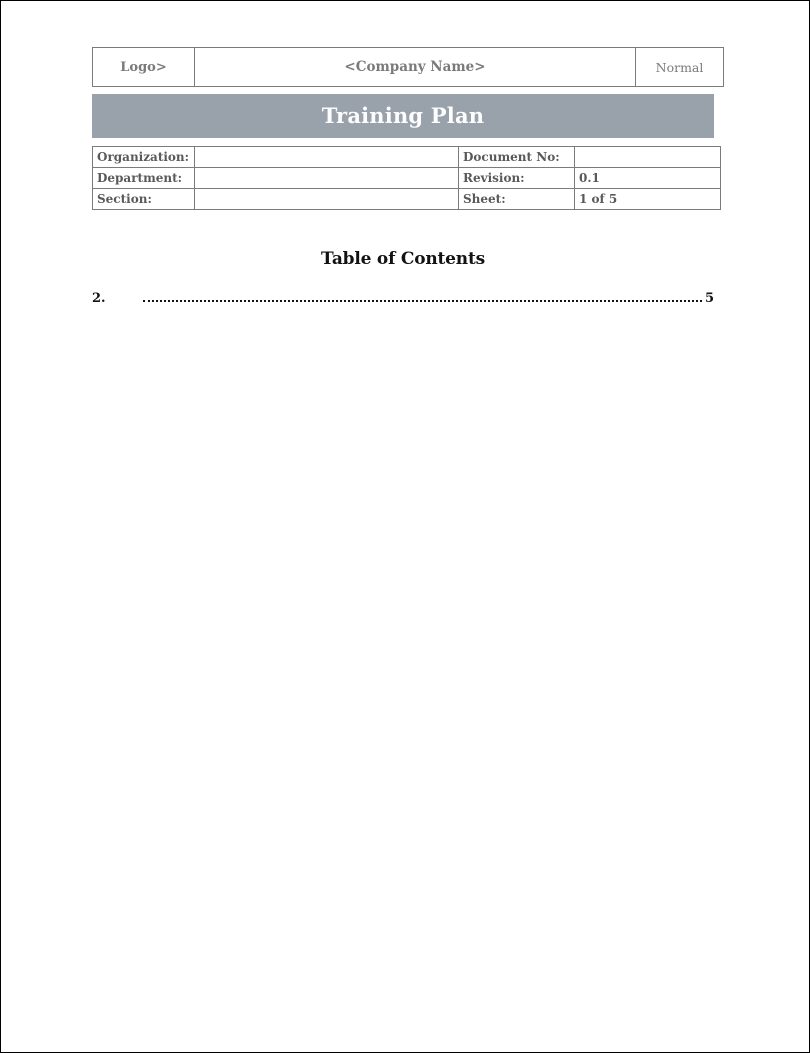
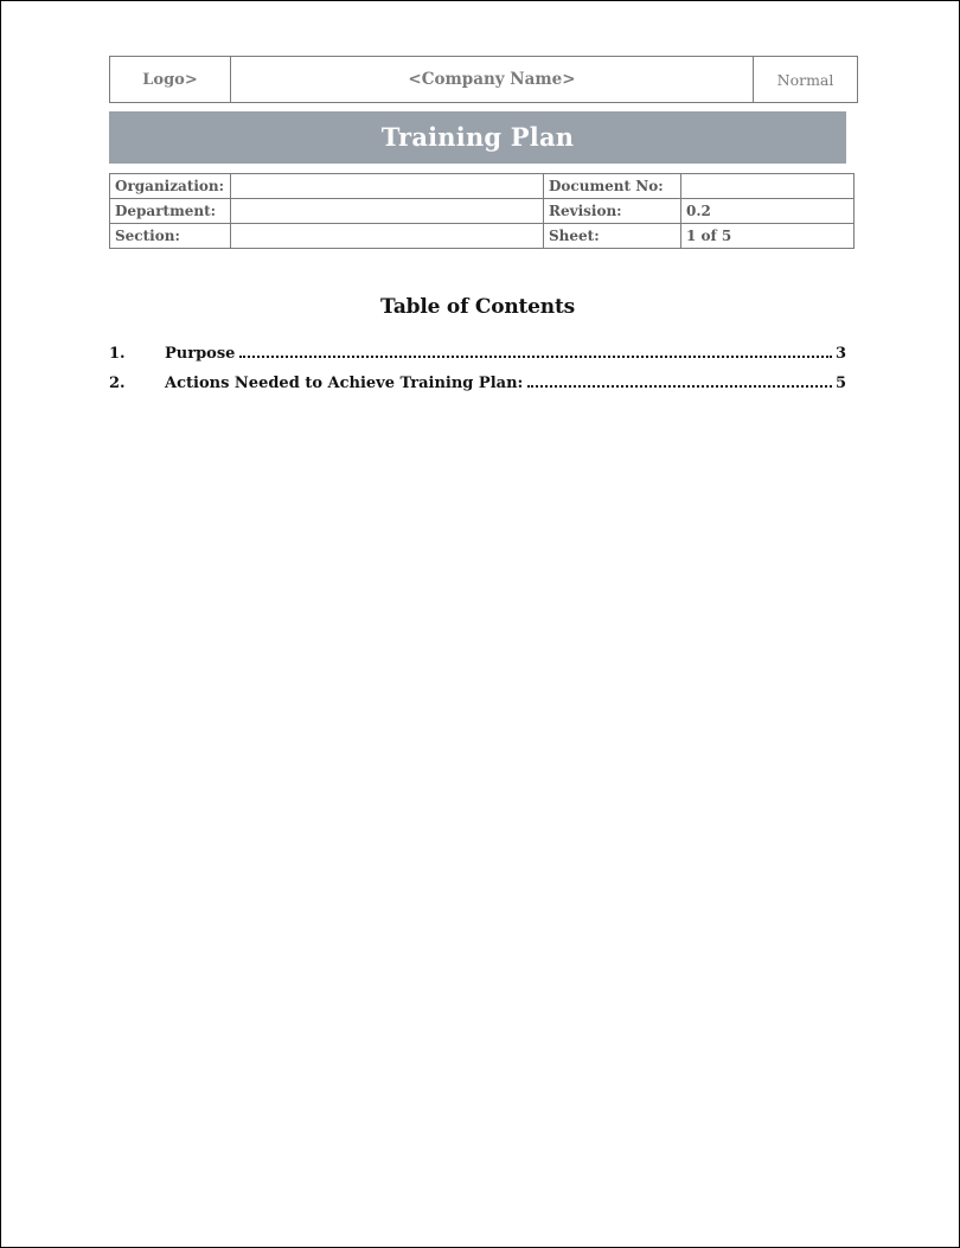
  Logo>	<Company Name>	Normal
  Training Plan
  Organization:		Document No:
- Department:		Revision:	0.1
+ Department:		Revision:	0.2
  Section:		Sheet:	1 of 5
  Table of Contents
+ 1.
+ Purpose
+ 3
  2.
+ Actions Needed to Achieve Training Plan:
  5
